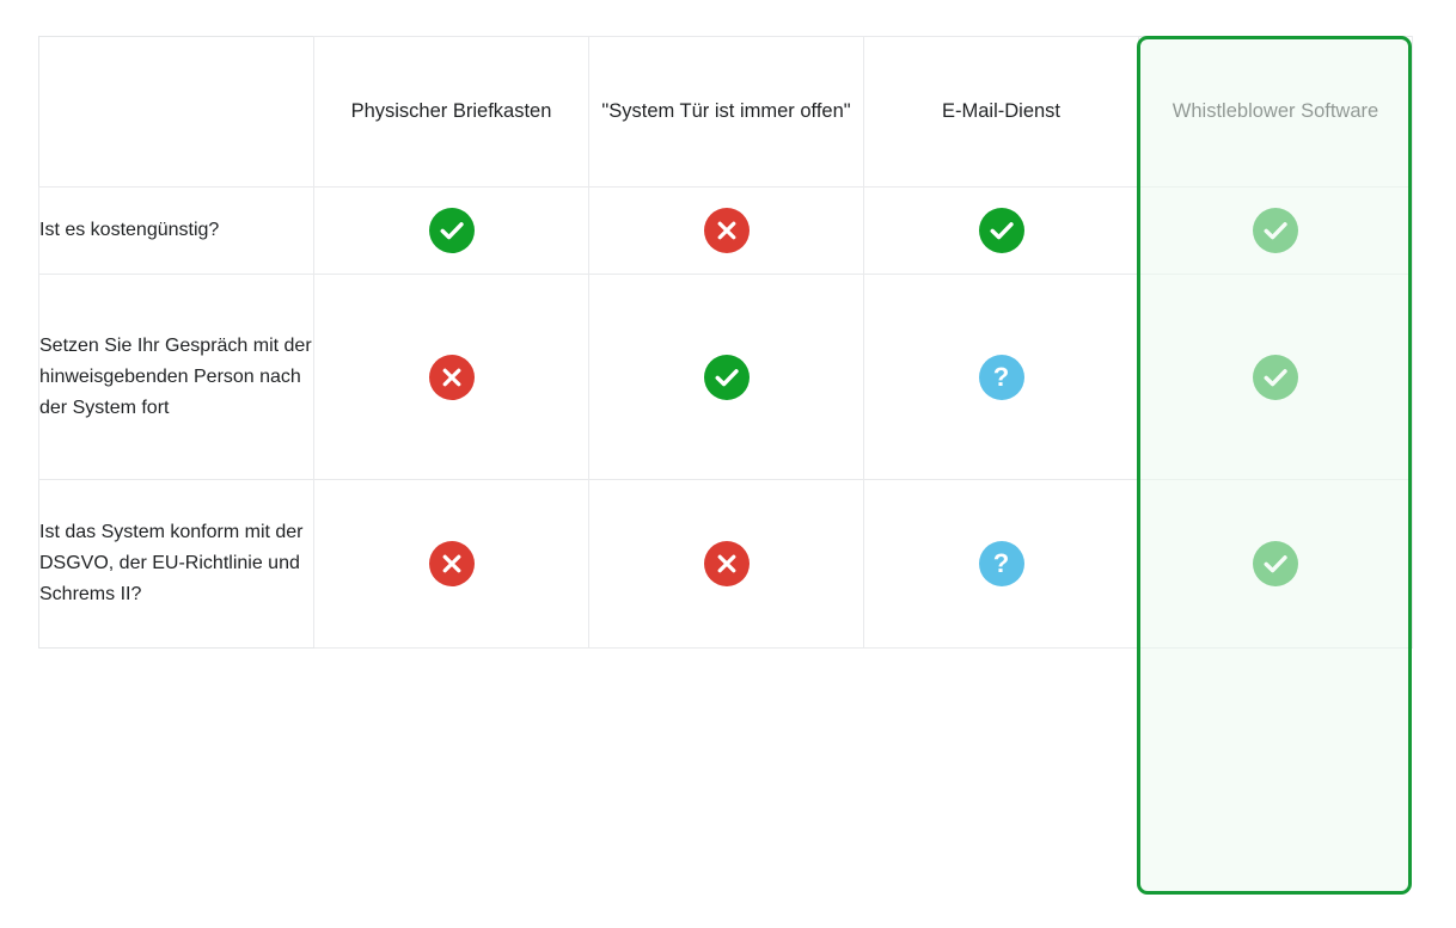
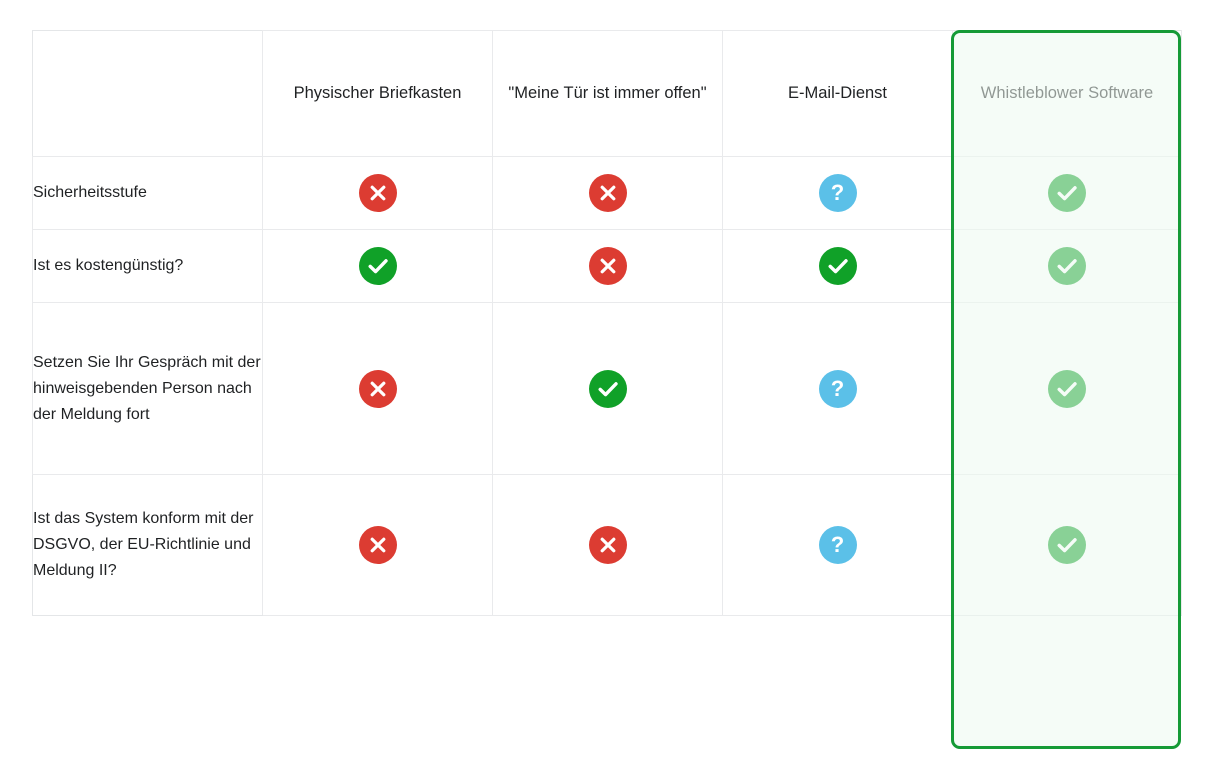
- 	Physischer Briefkasten	"System Tür ist immer offen"	E-Mail-Dienst	Whistleblower Software
+ 	Physischer Briefkasten	"Meine Tür ist immer offen"	E-Mail-Dienst	Whistleblower Software
+ Sicherheitsstufe			?
  Ist es kostengünstig?
- Setzen Sie Ihr Gespräch mit der hinweisgebenden Person nach der System fort			?
+ Setzen Sie Ihr Gespräch mit der hinweisgebenden Person nach der Meldung fort			?
- Ist das System konform mit der DSGVO, der EU-Richtlinie und Schrems II?			?
+ Ist das System konform mit der DSGVO, der EU-Richtlinie und Meldung II?			?
